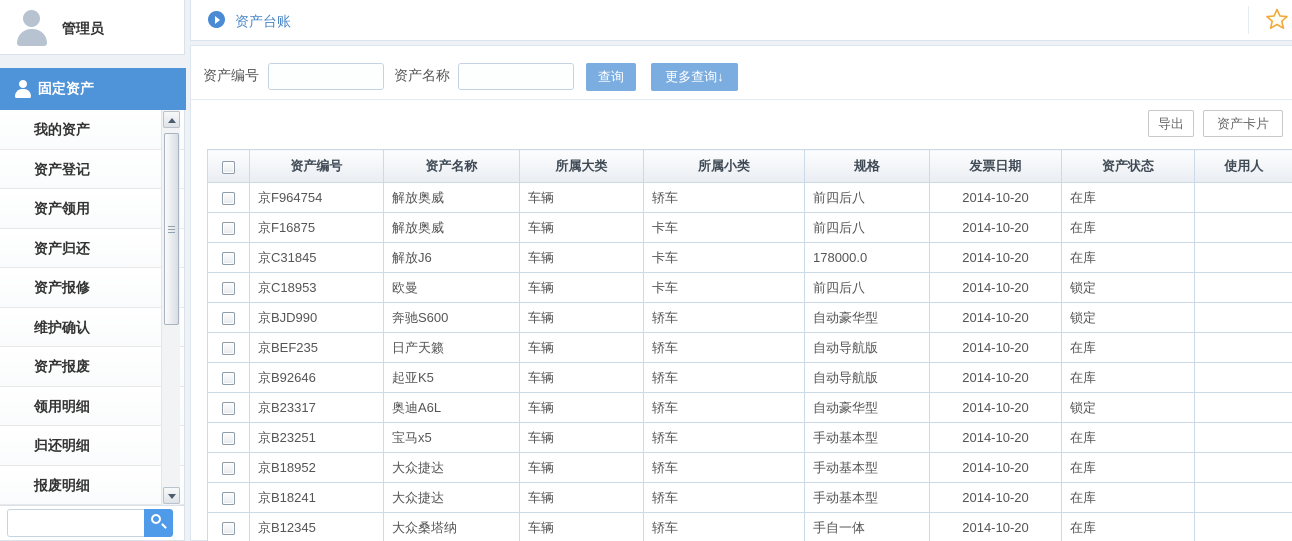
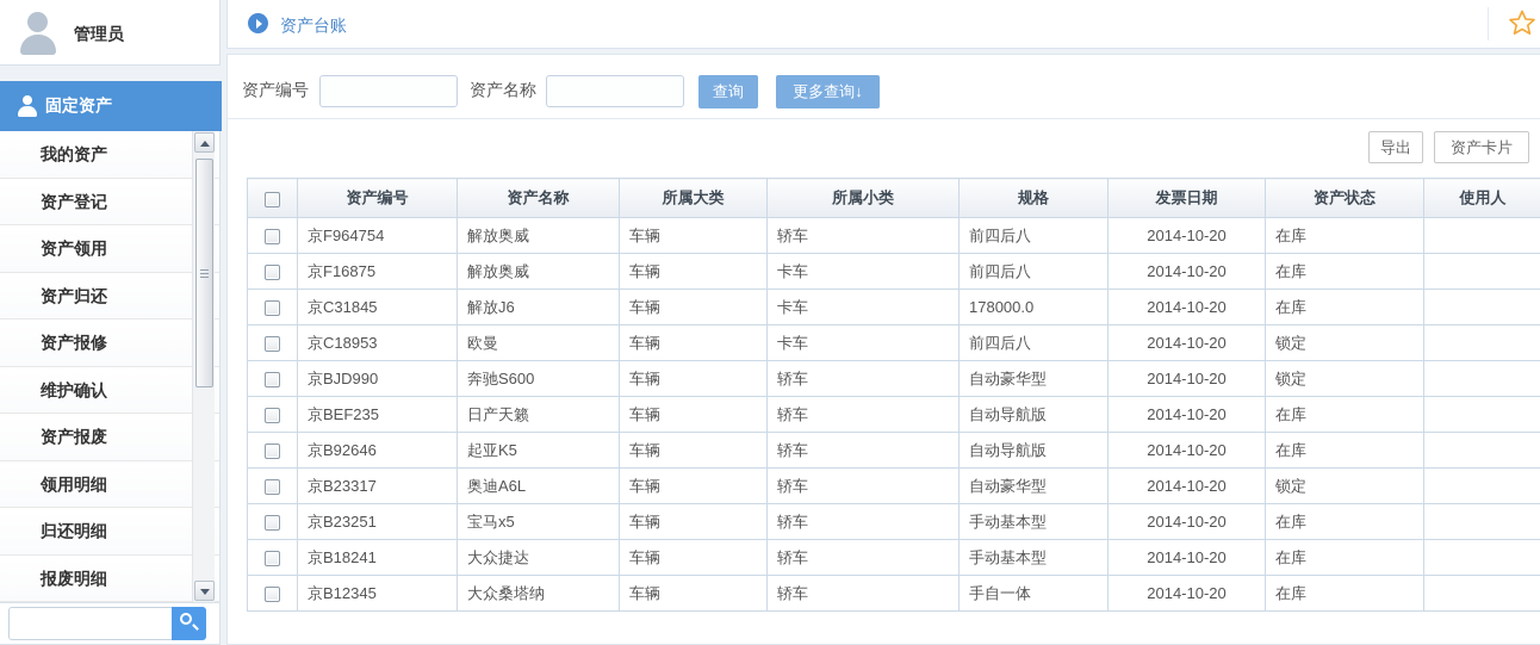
  管理员
  固定资产
  我的资产
  资产登记
  资产领用
  资产归还
  资产报修
  维护确认
  资产报废
  领用明细
  归还明细
  报废明细
  资产台账
  资产编号
  资产名称
  查询
  更多查询↓
  导出
  资产卡片
  	资产编号	资产名称	所属大类	所属小类	规格	发票日期	资产状态	使用人
  	京F964754	解放奥威	车辆	轿车	前四后八	2014-10-20	在库
  	京F16875	解放奥威	车辆	卡车	前四后八	2014-10-20	在库
  	京C31845	解放J6	车辆	卡车	178000.0	2014-10-20	在库
  	京C18953	欧曼	车辆	卡车	前四后八	2014-10-20	锁定
  	京BJD990	奔驰S600	车辆	轿车	自动豪华型	2014-10-20	锁定
  	京BEF235	日产天籁	车辆	轿车	自动导航版	2014-10-20	在库
  	京B92646	起亚K5	车辆	轿车	自动导航版	2014-10-20	在库
  	京B23317	奥迪A6L	车辆	轿车	自动豪华型	2014-10-20	锁定
  	京B23251	宝马x5	车辆	轿车	手动基本型	2014-10-20	在库
- 	京B18952	大众捷达	车辆	轿车	手动基本型	2014-10-20	在库
  	京B18241	大众捷达	车辆	轿车	手动基本型	2014-10-20	在库
  	京B12345	大众桑塔纳	车辆	轿车	手自一体	2014-10-20	在库
